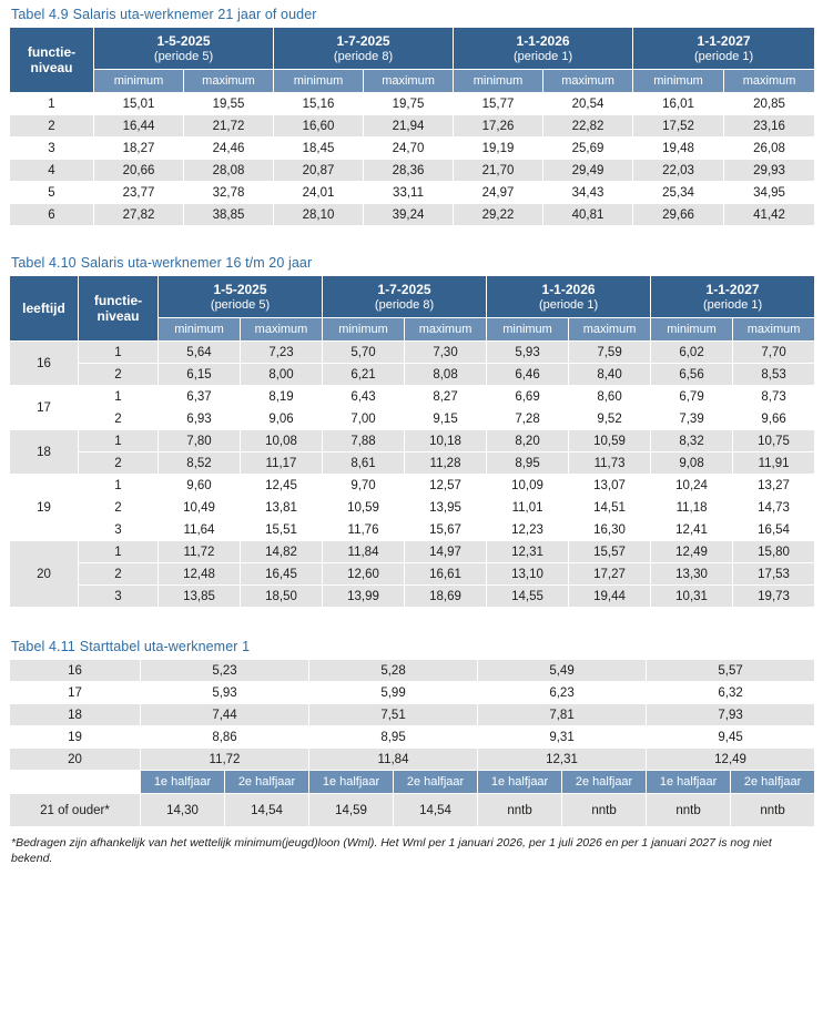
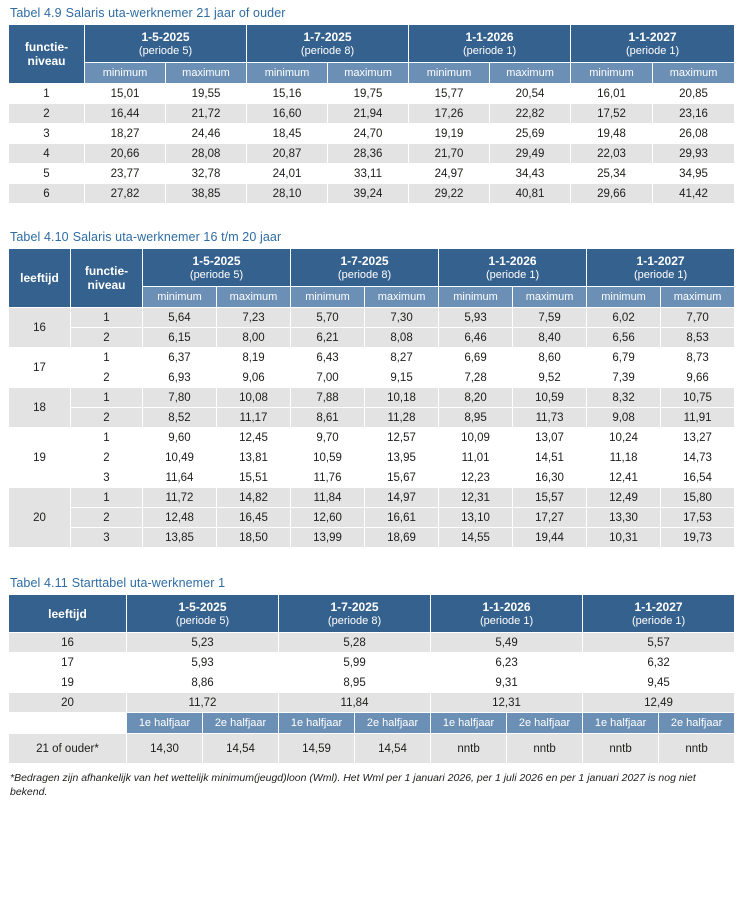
  Tabel 4.9 Salaris uta-werknemer 21 jaar of ouder
  functie- niveau	1-5-2025 (periode 5)	1-7-2025 (periode 8)	1-1-2026 (periode 1)	1-1-2027 (periode 1)
  minimum	maximum	minimum	maximum	minimum	maximum	minimum	maximum
  1	15,01	19,55	15,16	19,75	15,77	20,54	16,01	20,85
  2	16,44	21,72	16,60	21,94	17,26	22,82	17,52	23,16
  3	18,27	24,46	18,45	24,70	19,19	25,69	19,48	26,08
  4	20,66	28,08	20,87	28,36	21,70	29,49	22,03	29,93
  5	23,77	32,78	24,01	33,11	24,97	34,43	25,34	34,95
  6	27,82	38,85	28,10	39,24	29,22	40,81	29,66	41,42
  Tabel 4.10 Salaris uta-werknemer 16 t/m 20 jaar
  leeftijd	functie- niveau	1-5-2025 (periode 5)	1-7-2025 (periode 8)	1-1-2026 (periode 1)	1-1-2027 (periode 1)
  minimum	maximum	minimum	maximum	minimum	maximum	minimum	maximum
  16	1	5,64	7,23	5,70	7,30	5,93	7,59	6,02	7,70
  2	6,15	8,00	6,21	8,08	6,46	8,40	6,56	8,53
  17	1	6,37	8,19	6,43	8,27	6,69	8,60	6,79	8,73
  2	6,93	9,06	7,00	9,15	7,28	9,52	7,39	9,66
  18	1	7,80	10,08	7,88	10,18	8,20	10,59	8,32	10,75
  2	8,52	11,17	8,61	11,28	8,95	11,73	9,08	11,91
  19	1	9,60	12,45	9,70	12,57	10,09	13,07	10,24	13,27
  2	10,49	13,81	10,59	13,95	11,01	14,51	11,18	14,73
  3	11,64	15,51	11,76	15,67	12,23	16,30	12,41	16,54
  20	1	11,72	14,82	11,84	14,97	12,31	15,57	12,49	15,80
  2	12,48	16,45	12,60	16,61	13,10	17,27	13,30	17,53
  3	13,85	18,50	13,99	18,69	14,55	19,44	10,31	19,73
  Tabel 4.11 Starttabel uta-werknemer 1
+ leeftijd	1-5-2025 (periode 5)	1-7-2025 (periode 8)	1-1-2026 (periode 1)	1-1-2027 (periode 1)
  16	5,23	5,28	5,49	5,57
  17	5,93	5,99	6,23	6,32
- 18	7,44	7,51	7,81	7,93
  19	8,86	8,95	9,31	9,45
  20	11,72	11,84	12,31	12,49
  	1e halfjaar	2e halfjaar	1e halfjaar	2e halfjaar	1e halfjaar	2e halfjaar	1e halfjaar	2e halfjaar
  21 of ouder*	14,30	14,54	14,59	14,54	nntb	nntb	nntb	nntb
  *Bedragen zijn afhankelijk van het wettelijk minimum(jeugd)loon (Wml). Het Wml per 1 januari 2026, per 1 juli 2026 en per 1 januari 2027 is nog niet bekend.
